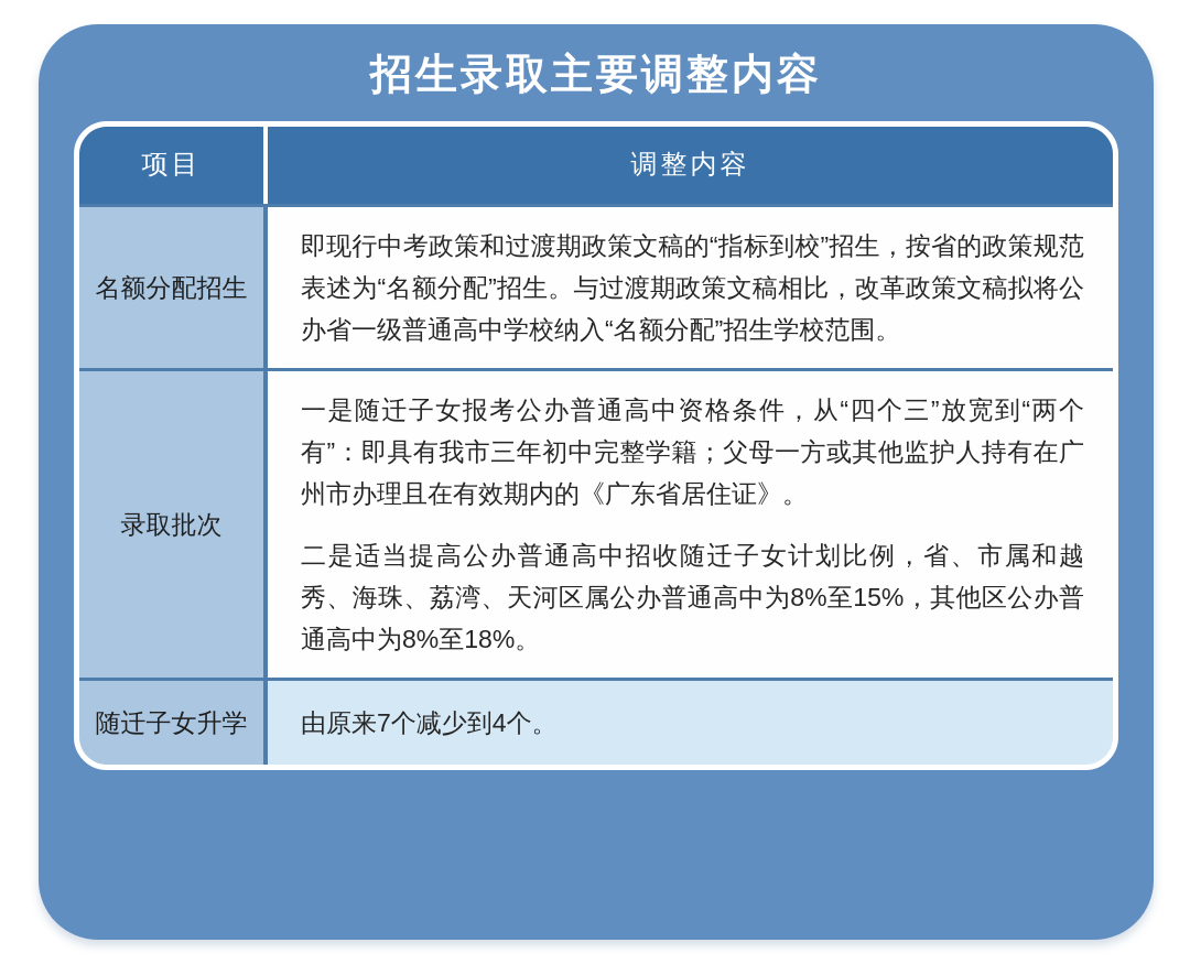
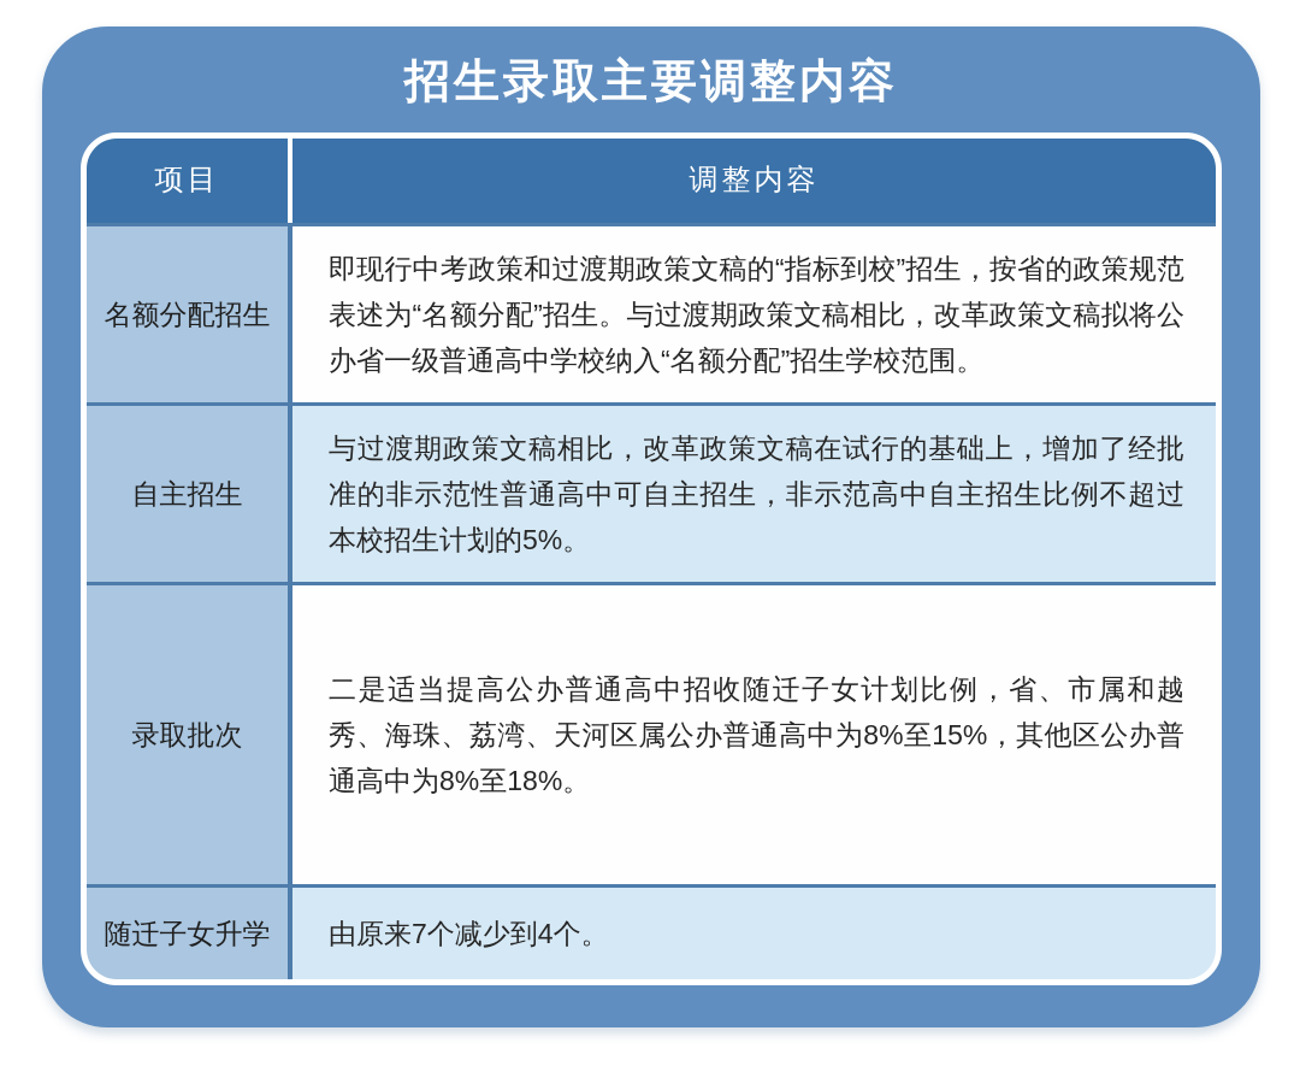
  招生录取主要调整内容
  项目
  调整内容
  名额分配招生
  即现行中考政策和过渡期政策文稿的“指标到校”招生，按省的政策规范表述为“名额分配”招生。与过渡期政策文稿相比，改革政策文稿拟将公办省一级普通高中学校纳入“名额分配”招生学校范围。
+ 自主招生
+ 与过渡期政策文稿相比，改革政策文稿在试行的基础上，增加了经批准的非示范性普通高中可自主招生，非示范高中自主招生比例不超过本校招生计划的5%。
  录取批次
- 一是随迁子女报考公办普通高中资格条件，从“四个三”放宽到“两个有”：即具有我市三年初中完整学籍；父母一方或其他监护人持有在广州市办理且在有效期内的《广东省居住证》。
  二是适当提高公办普通高中招收随迁子女计划比例，省、市属和越秀、海珠、荔湾、天河区属公办普通高中为8%至15%，其他区公办普通高中为8%至18%。
  随迁子女升学
  由原来7个减少到4个。
